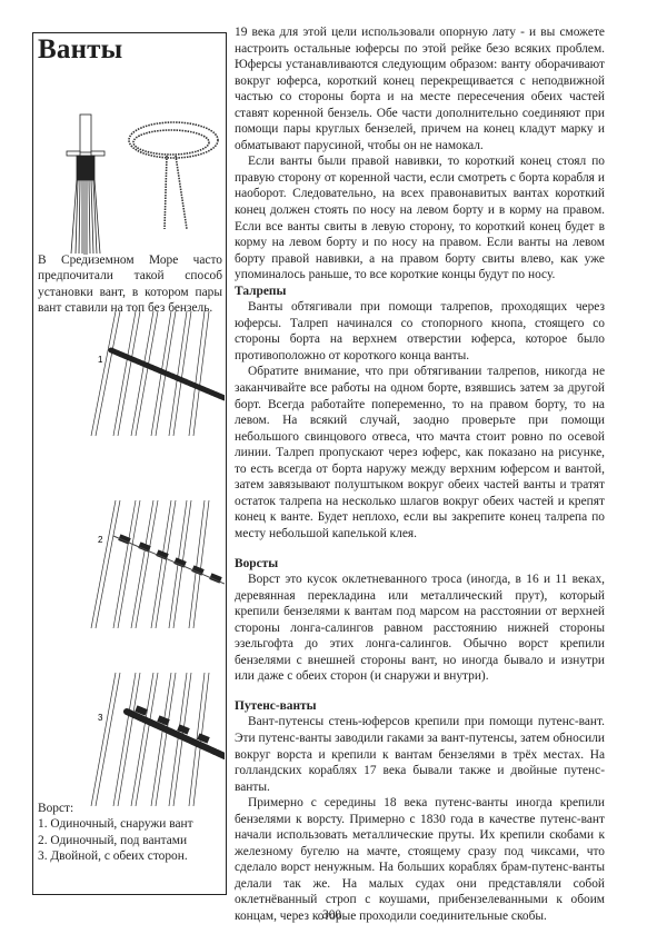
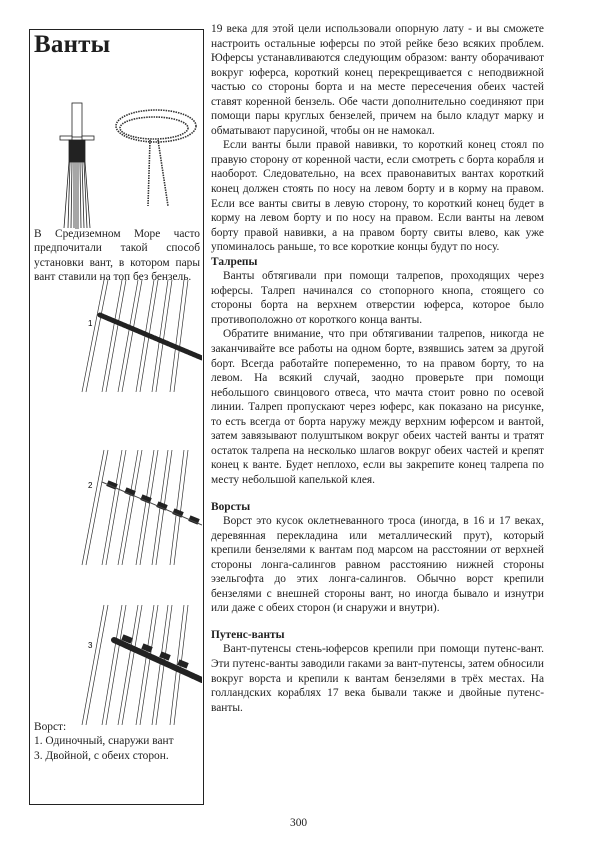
  Ванты
  В Средиземном Море часто предпочитали такой способ установки вант, в котором пары вант ставили на топ без бензель.
  1
  2
  3
  Ворст:
  1. Одиночный, снаружи вант
- 2. Одиночный, под вантами
  3. Двойной, с обеих сторон.
- 19 века для этой цели использовали опорную лату - и вы сможете настроить остальные юферсы по этой рейке безо всяких проблем. Юферсы устанавливаются следующим образом: ванту оборачивают вокруг юферса, короткий конец перекрещивается с неподвижной частью со стороны борта и на месте пересечения обеих частей ставят коренной бензель. Обе части дополнительно соединяют при помощи пары круглых бензелей, причем на конец кладут марку и обматывают парусиной, чтобы он не намокал.
+ 19 века для этой цели использовали опорную лату - и вы сможете настроить остальные юферсы по этой рейке безо всяких проблем. Юферсы устанавливаются следующим образом: ванту оборачивают вокруг юферса, короткий конец перекрещивается с неподвижной частью со стороны борта и на месте пересечения обеих частей ставят коренной бензель. Обе части дополнительно соединяют при помощи пары круглых бензелей, причем на было кладут марку и обматывают парусиной, чтобы он не намокал.
  Если ванты были правой навивки, то короткий конец стоял по правую сторону от коренной части, если смотреть с борта корабля и наоборот. Следовательно, на всех правонавитых вантах короткий конец должен стоять по носу на левом борту и в корму на правом. Если все ванты свиты в левую сторону, то короткий конец будет в корму на левом борту и по носу на правом. Если ванты на левом борту правой навивки, а на правом борту свиты влево, как уже упоминалось раньше, то все короткие концы будут по носу.
  Талрепы
  Ванты обтягивали при помощи талрепов, проходящих через юферсы. Талреп начинался со стопорного кнопа, стоящего со стороны борта на верхнем отверстии юферса, которое было противоположно от короткого конца ванты.
  Обратите внимание, что при обтягивании талрепов, никогда не заканчивайте все работы на одном борте, взявшись затем за другой борт. Всегда работайте попеременно, то на правом борту, то на левом. На всякий случай, заодно проверьте при помощи небольшого свинцового отвеса, что мачта стоит ровно по осевой линии. Талреп пропускают через юферс, как показано на рисунке, то есть всегда от борта наружу между верхним юферсом и вантой, затем завязывают полуштыком вокруг обеих частей ванты и тратят остаток талрепа на несколько шлагов вокруг обеих частей и крепят конец к ванте. Будет неплохо, если вы закрепите конец талрепа по месту небольшой капелькой клея.
  Ворсты
- Ворст это кусок оклетневанного троса (иногда, в 16 и 11 веках, деревянная перекладина или металлический прут), который крепили бензелями к вантам под марсом на расстоянии от верхней стороны лонга-салингов равном расстоянию нижней стороны эзельгофта до этих лонга-салингов. Обычно ворст крепили бензелями с внешней стороны вант, но иногда бывало и изнутри или даже с обеих сторон (и снаружи и внутри).
+ Ворст это кусок оклетневанного троса (иногда, в 16 и 17 веках, деревянная перекладина или металлический прут), который крепили бензелями к вантам под марсом на расстоянии от верхней стороны лонга-салингов равном расстоянию нижней стороны эзельгофта до этих лонга-салингов. Обычно ворст крепили бензелями с внешней стороны вант, но иногда бывало и изнутри или даже с обеих сторон (и снаружи и внутри).
  Путенс-ванты
  Вант-путенсы стень-юферсов крепили при помощи путенс-вант. Эти путенс-ванты заводили гаками за вант-путенсы, затем обносили вокруг ворста и крепили к вантам бензелями в трёх местах. На голландских кораблях 17 века бывали также и двойные путенс-ванты.
- Примерно с середины 18 века путенс-ванты иногда крепили бензелями к ворсту. Примерно с 1830 года в качестве путенс-вант начали использовать металлические пруты. Их крепили скобами к железному бугелю на мачте, стоящему сразу под чиксами, что сделало ворст ненужным. На больших кораблях брам-путенс-ванты делали так же. На малых судах они представляли собой оклетнёванный строп с коушами, прибензелеванными к обоим концам, через которые проходили соединительные скобы.
  300
